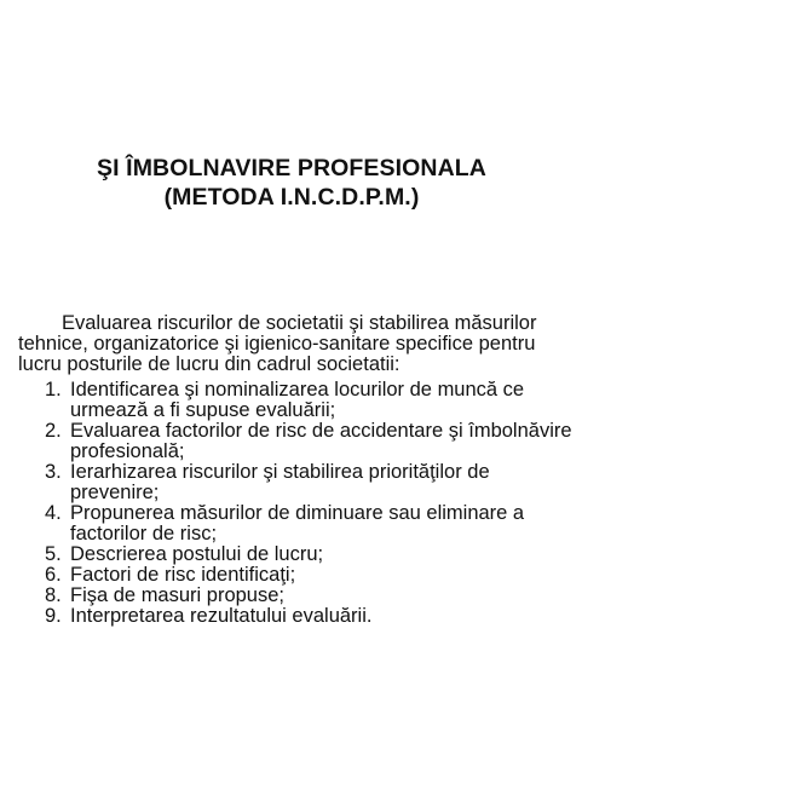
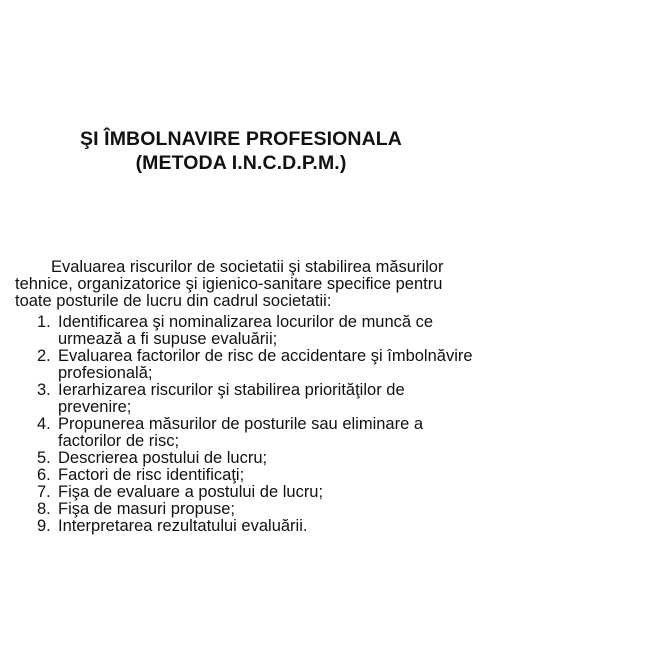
  ŞI ÎMBOLNAVIRE PROFESIONALA
  (METODA I.N.C.D.P.M.)
  Evaluarea riscurilor de societatii şi stabilirea măsurilor
  tehnice, organizatorice şi igienico-sanitare specifice pentru
- lucru posturile de lucru din cadrul societatii:
+ toate posturile de lucru din cadrul societatii:
  1.
  Identificarea şi nominalizarea locurilor de muncă ce
  urmează a fi supuse evaluării;
  2.
  Evaluarea factorilor de risc de accidentare şi îmbolnăvire
  profesională;
  3.
  Ierarhizarea riscurilor şi stabilirea priorităţilor de
  prevenire;
  4.
- Propunerea măsurilor de diminuare sau eliminare a
+ Propunerea măsurilor de posturile sau eliminare a
  factorilor de risc;
  5.
  Descrierea postului de lucru;
  6.
  Factori de risc identificaţi;
+ 7.
+ Fişa de evaluare a postului de lucru;
  8.
  Fişa de masuri propuse;
  9.
  Interpretarea rezultatului evaluării.
